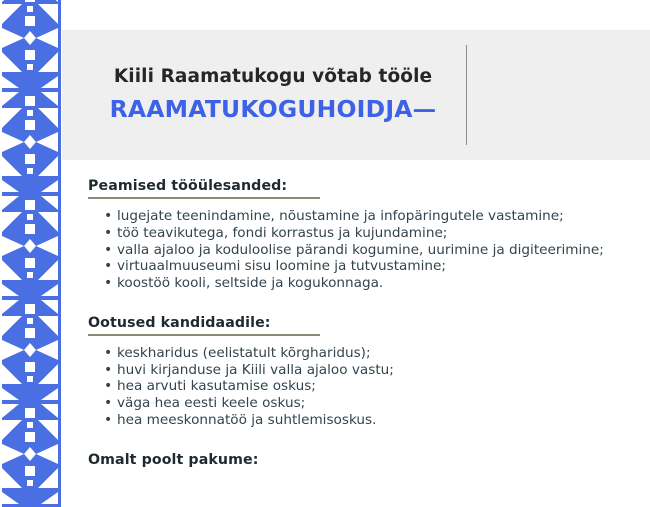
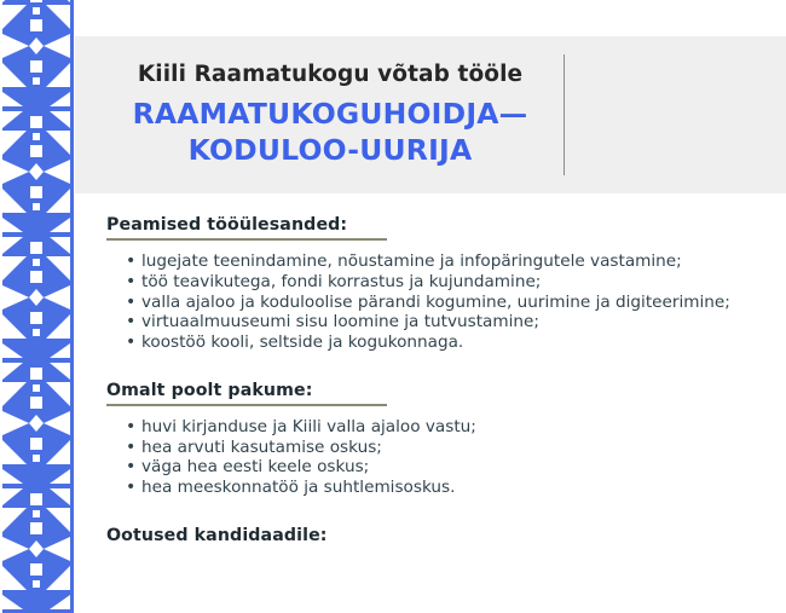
  Kiili Raamatukogu võtab tööle
  RAAMATUKOGUHOIDJA—
+ KODULOO-UURIJA
  Peamised tööülesanded:
  lugejate teenindamine, nõustamine ja infopäringutele vastamine;
  töö teavikutega, fondi korrastus ja kujundamine;
  valla ajaloo ja koduloolise pärandi kogumine, uurimine ja digiteerimine;
  virtuaalmuuseumi sisu loomine ja tutvustamine;
  koostöö kooli, seltside ja kogukonnaga.
- Ootused kandidaadile:
+ Omalt poolt pakume:
- keskharidus (eelistatult kõrgharidus);
  huvi kirjanduse ja Kiili valla ajaloo vastu;
  hea arvuti kasutamise oskus;
  väga hea eesti keele oskus;
  hea meeskonnatöö ja suhtlemisoskus.
- Omalt poolt pakume:
+ Ootused kandidaadile:
